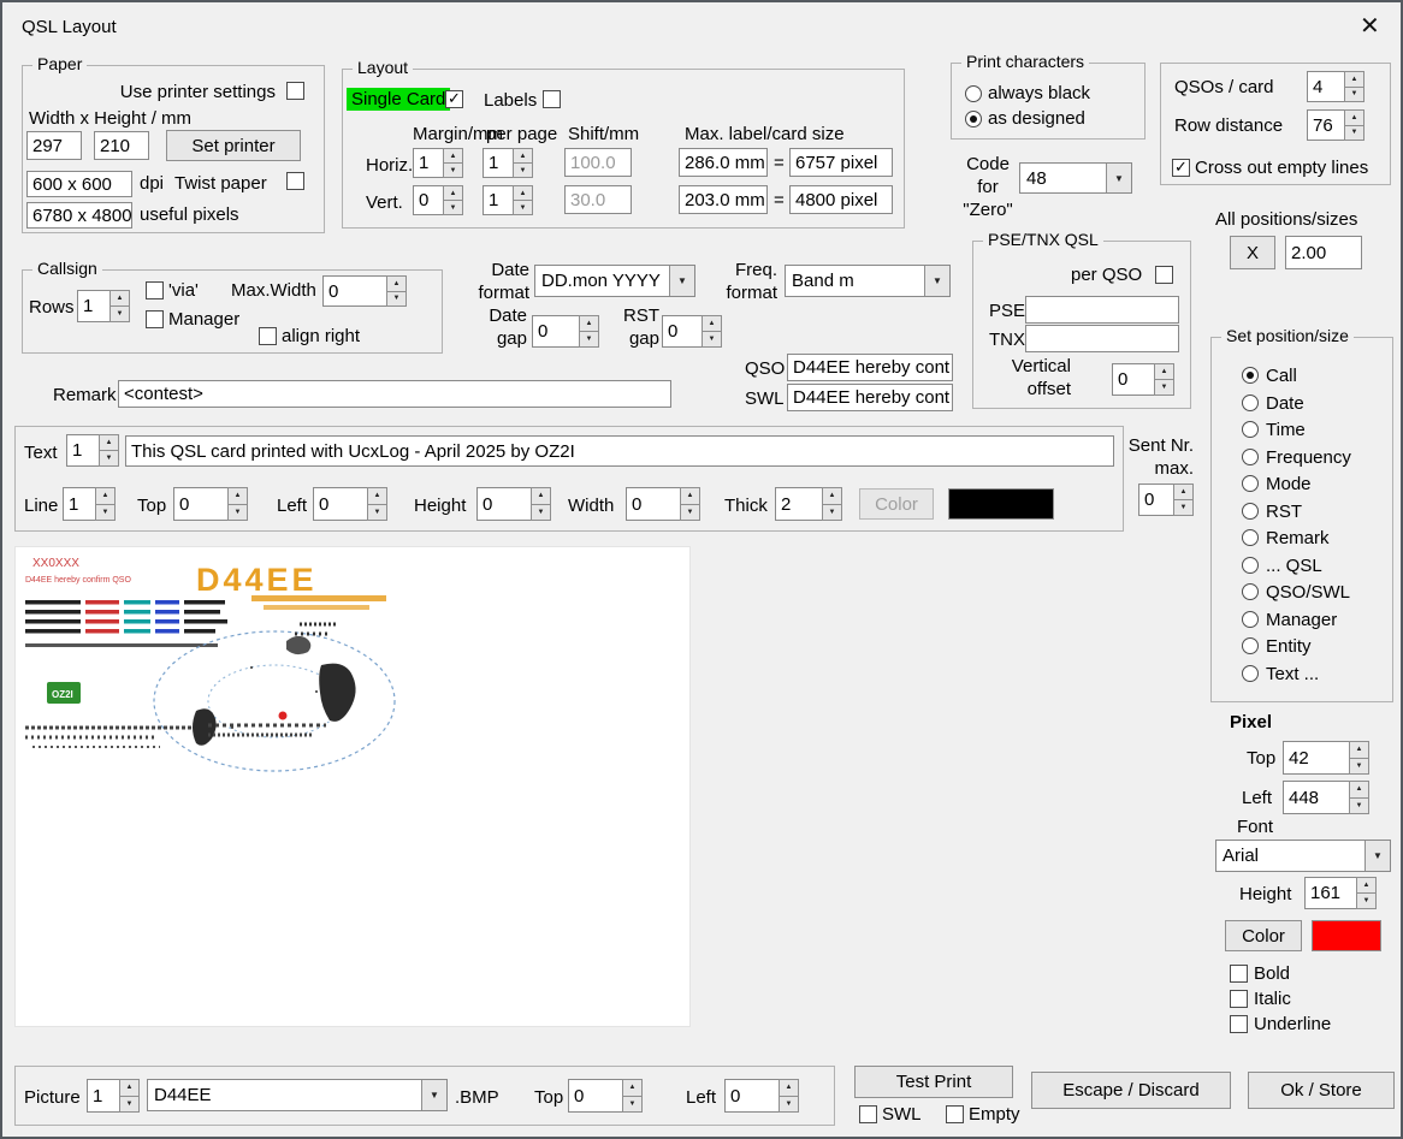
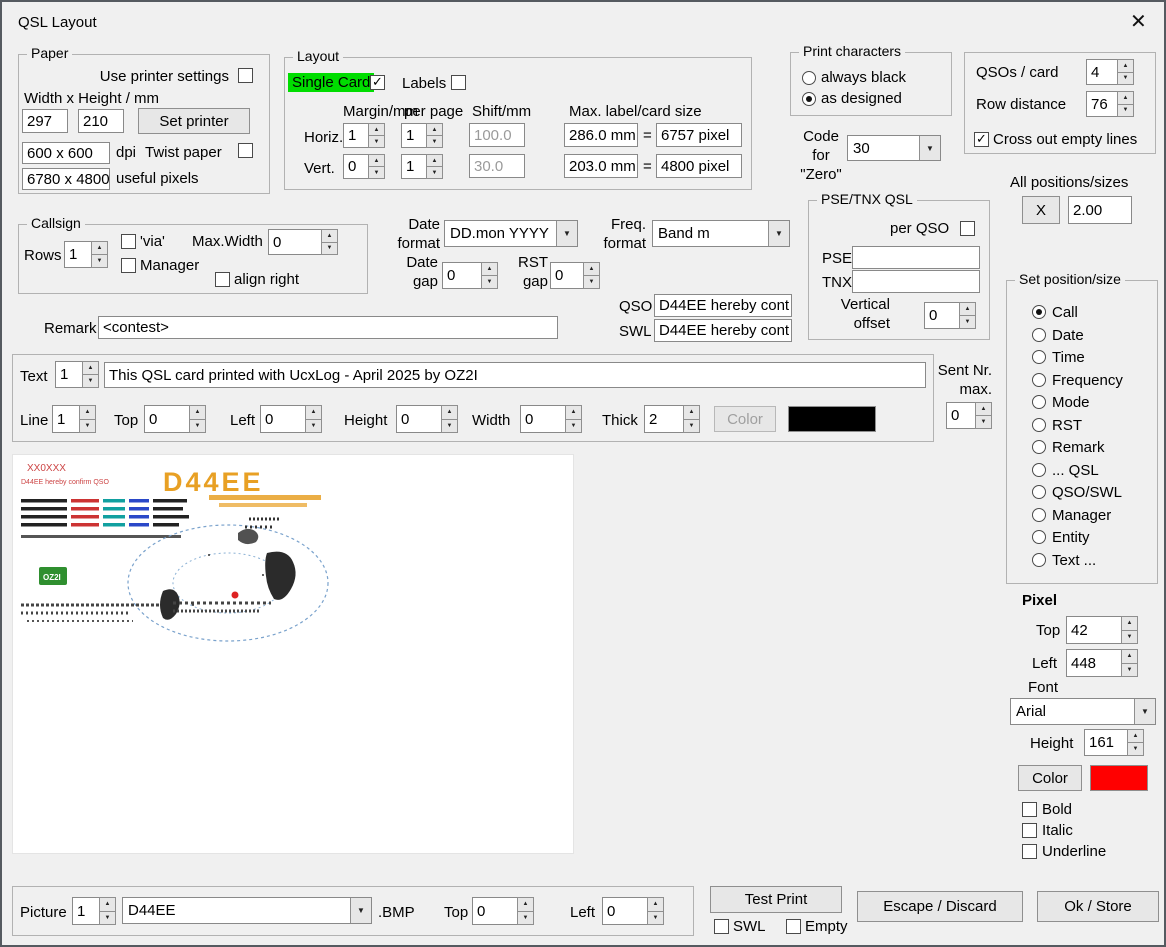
  QSL Layout
  ✕
  Paper
  Use printer settings
  Width x Height / mm
  297
  210
  Set printer
  600 x 600
  dpi
  Twist paper
  6780 x 4800
  useful pixels
  Layout
  Single Card
  Labels
  Margin/mm
  per page
  Shift/mm
  Horiz.
  1
  1
  100.0
  Vert.
  0
  1
  30.0
  Max. label/card size
  286.0 mm
  =
  6757 pixel
  203.0 mm
  =
  4800 pixel
  Print characters
  always black
  as designed
  Code for
  "Zero"
- 48
+ 30
  QSOs / card
  4
  Row distance
  76
  Cross out empty lines
  All positions/sizes
  X
  2.00
  Callsign
  Rows
  1
  'via'
  Max.Width
  0
  Manager
  align right
  Date
  format
  DD.mon YYYY
  Freq.
  format
  Band m
  Date
  gap
  0
  RST
  gap
  0
  QSO
  D44EE hereby cont
  SWL
  D44EE hereby cont
  PSE/TNX QSL
  per QSO
  PSE
  TNX
  Vertical
  offset
  0
  Remark
  <contest>
  Text
  1
  This QSL card printed with UcxLog - April 2025 by OZ2I
  Line
  1
  Top
  0
  Left
  0
  Height
  0
  Width
  0
  Thick
  2
  Color
  Sent Nr.
  max.
  0
  XX0XXX
  D44EE
  OZ2I
  Set position/size
  Call
  Date
  Time
  Frequency
  Mode
  RST
  Remark
  ... QSL
  QSO/SWL
  Manager
  Entity
  Text ...
  Pixel
  Top
  42
  Left
  448
  Font
  Arial
  Height
  161
  Color
  Bold
  Italic
  Underline
  Picture
  1
  D44EE
  .BMP
  Top
  0
  Left
  0
  Test Print
  SWL
  Empty
  Escape / Discard
  Ok / Store
